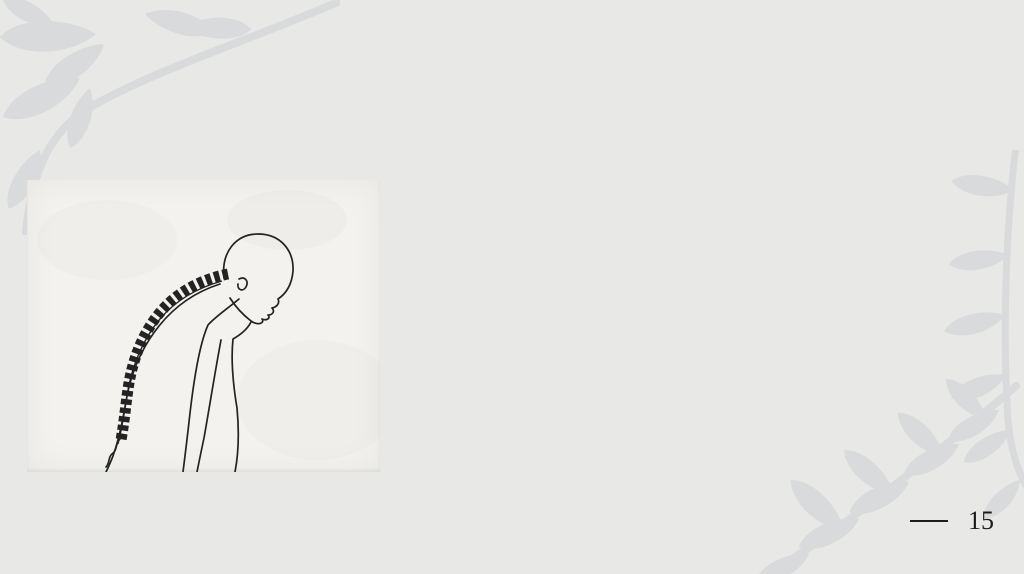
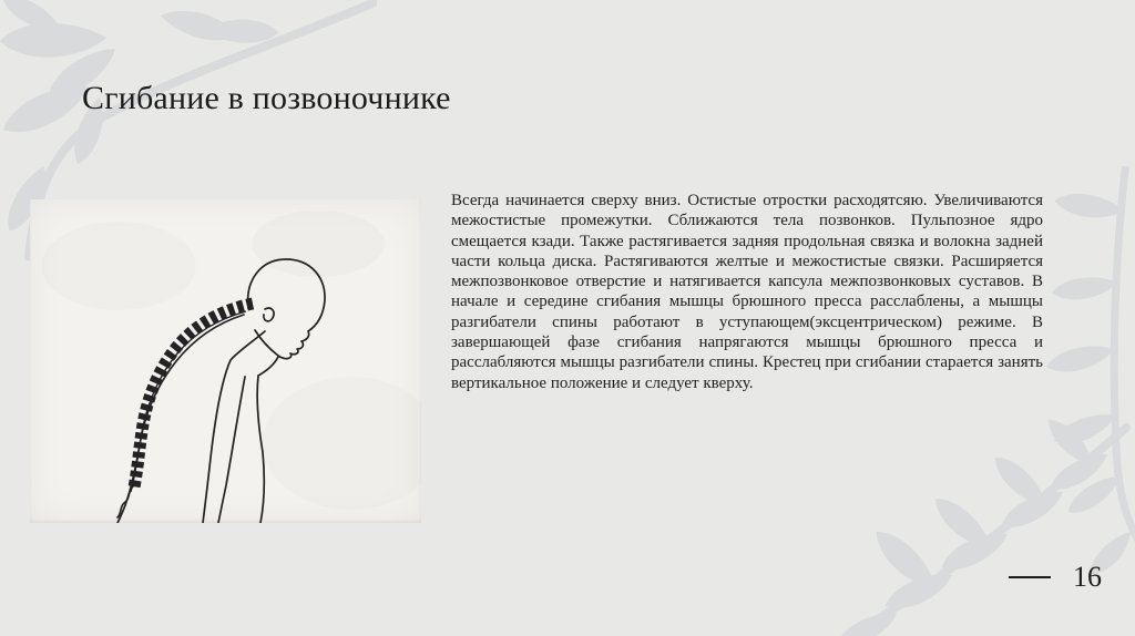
+ Сгибание в позвоночнике
+ Всегда начинается сверху вниз. Остистые отростки расходятсяю. Увеличиваются межостистые промежутки. Сближаются тела позвонков. Пульпозное ядро смещается кзади. Также растягивается задняя продольная связка и волокна задней части кольца диска. Растягиваются желтые и межостистые связки. Расширяется межпозвонковое отверстие и натягивается капсула межпозвонковых суставов. В начале и середине сгибания мышцы брюшного пресса расслаблены, а мышцы разгибатели спины работают в уступающем(эксцентрическом) режиме. В завершающей фазе сгибания напрягаются мышцы брюшного пресса и расслабляются мышцы разгибатели спины. Крестец при сгибании старается занять вертикальное положение и следует кверху.
- 15
+ 16
